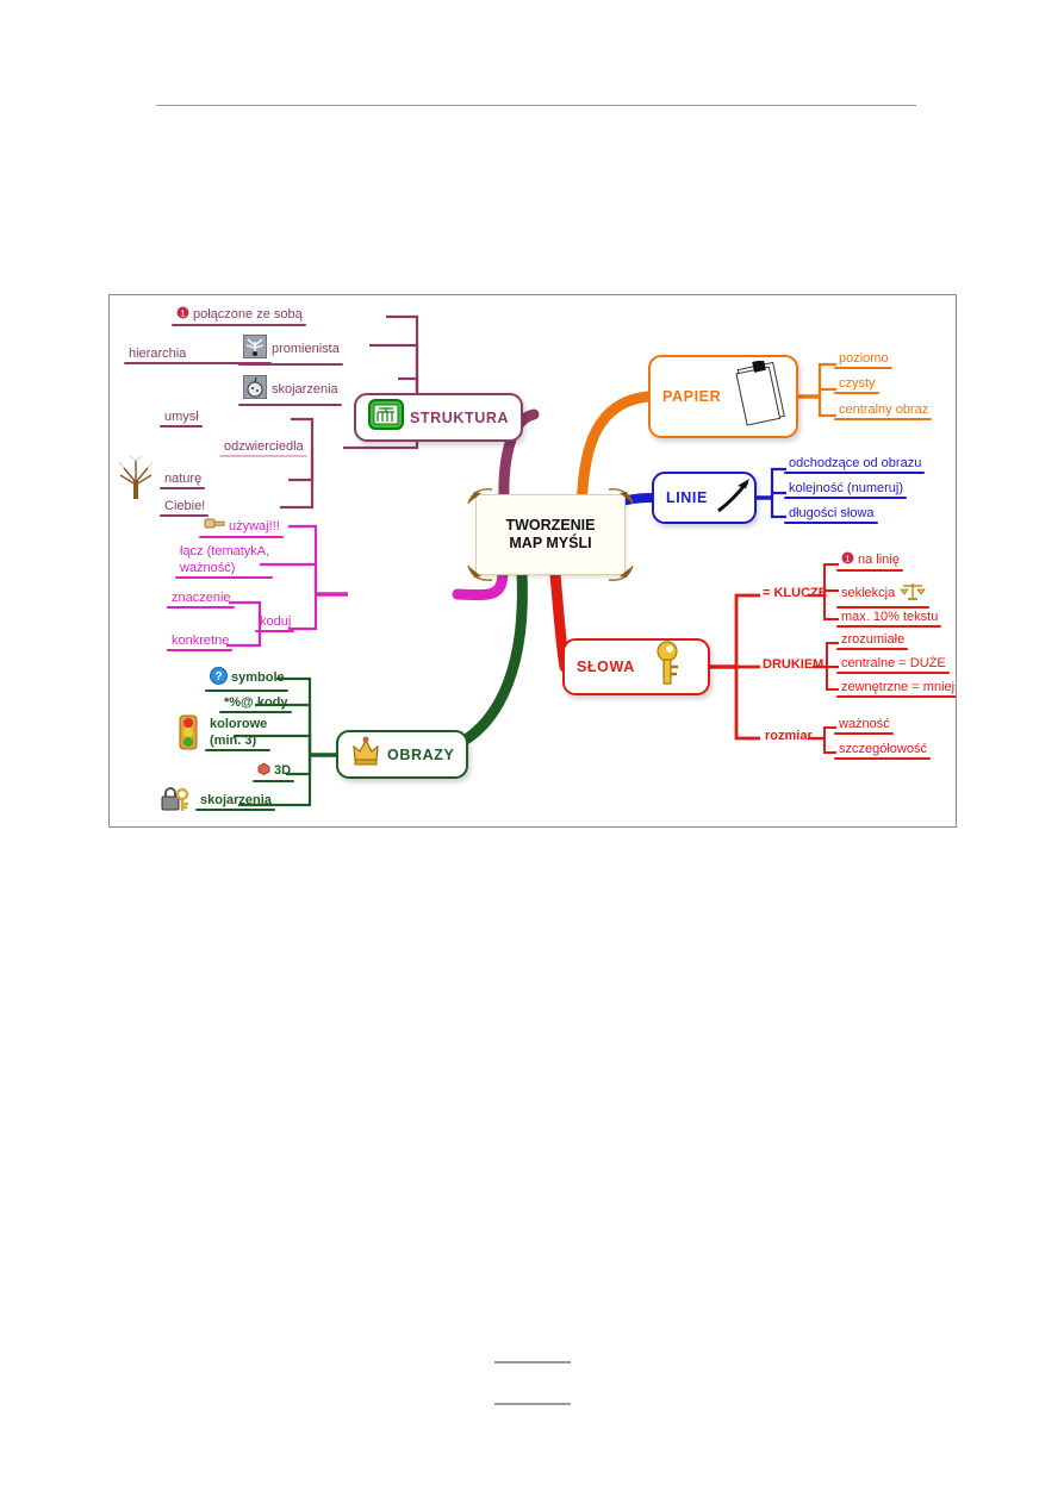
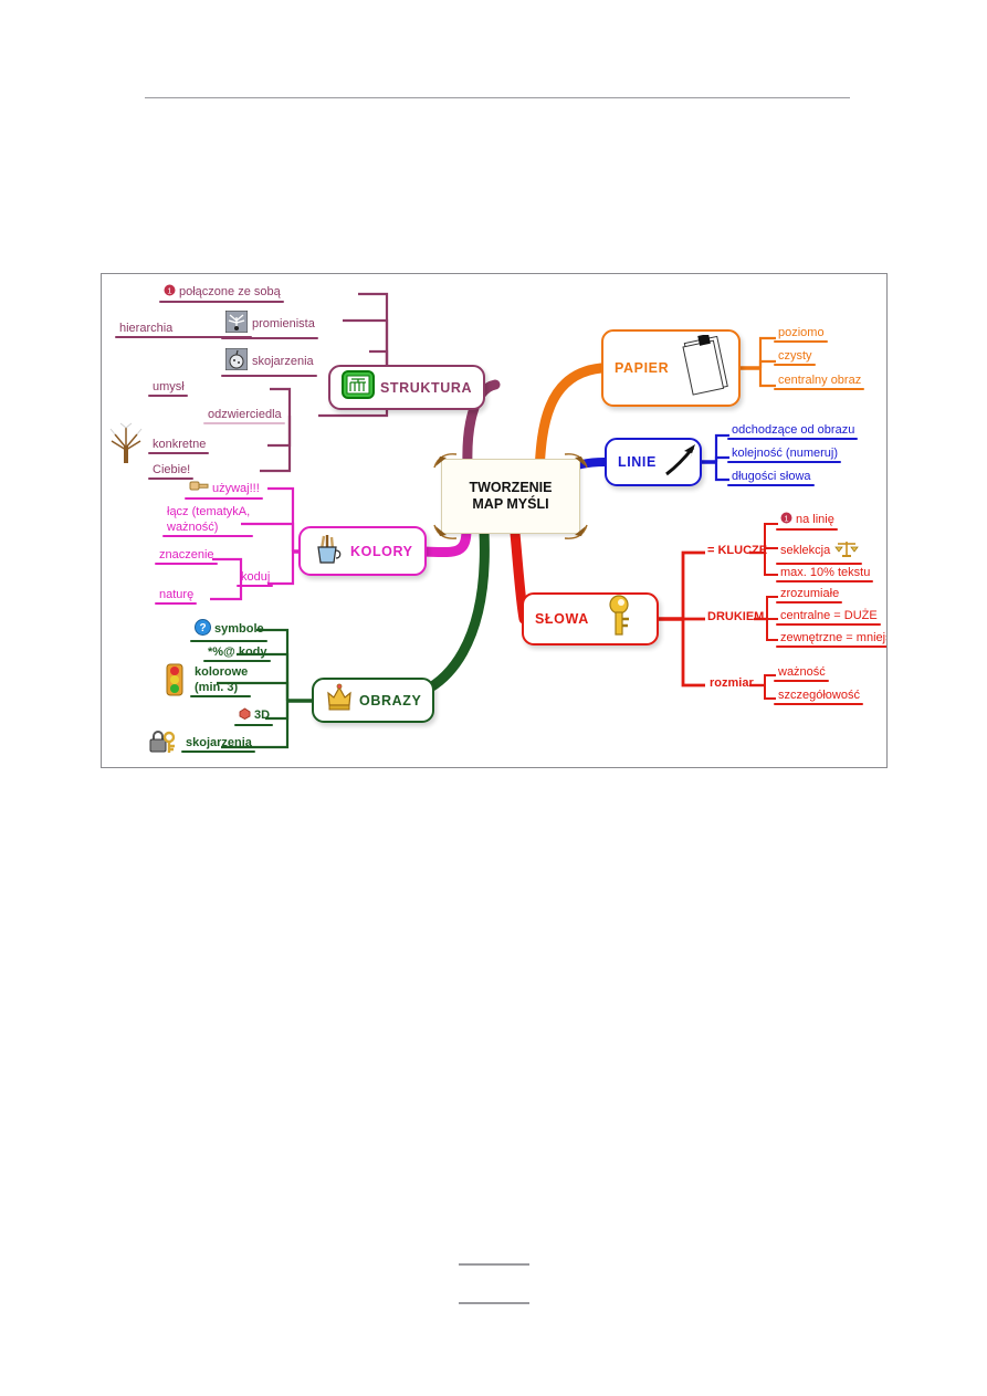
  TWORZENIE
  MAP MYŚLI
  STRUKTURA
  1
  połączone ze sobą
  promienista
  hierarchia
  skojarzenia
  odzwierciedla
  umysł
- naturę
+ konkretne
  Ciebie!
+ KOLORY
  używaj!!!
  łącz (tematykA,
  ważność)
  koduj
  znaczenie
- konkretne
+ naturę
  OBRAZY
  ?
  symbole
  *%@ kody
  kolorowe
  (min. 3)
  3D
  skojarzenia
  PAPIER
  poziomo
  czysty
  centralny obraz
  LINIE
  odchodzące od obrazu
  kolejność (numeruj)
  długości słowa
  SŁOWA
  = KLUCZE
  1
  na linię
  seklekcja
  max. 10% tekstu
  DRUKIEM
  zrozumiałe
  centralne = DUŻE
  zewnętrzne = mniej
  rozmiar
  ważność
  szczegółowość
